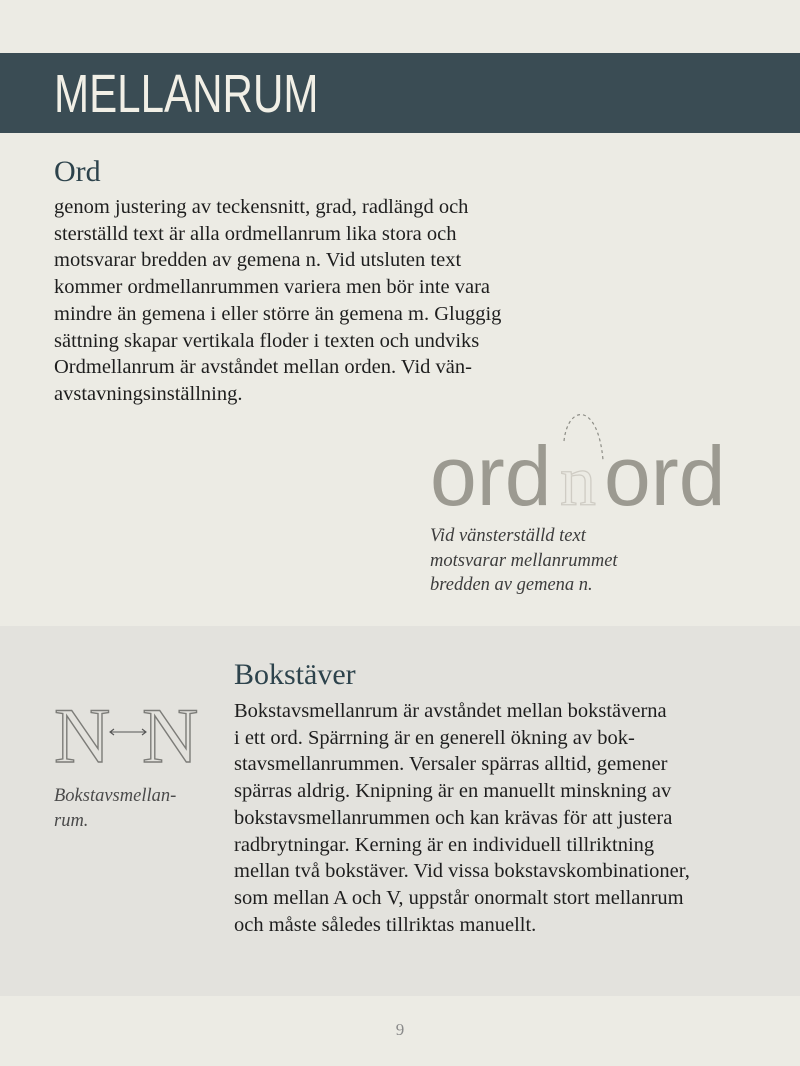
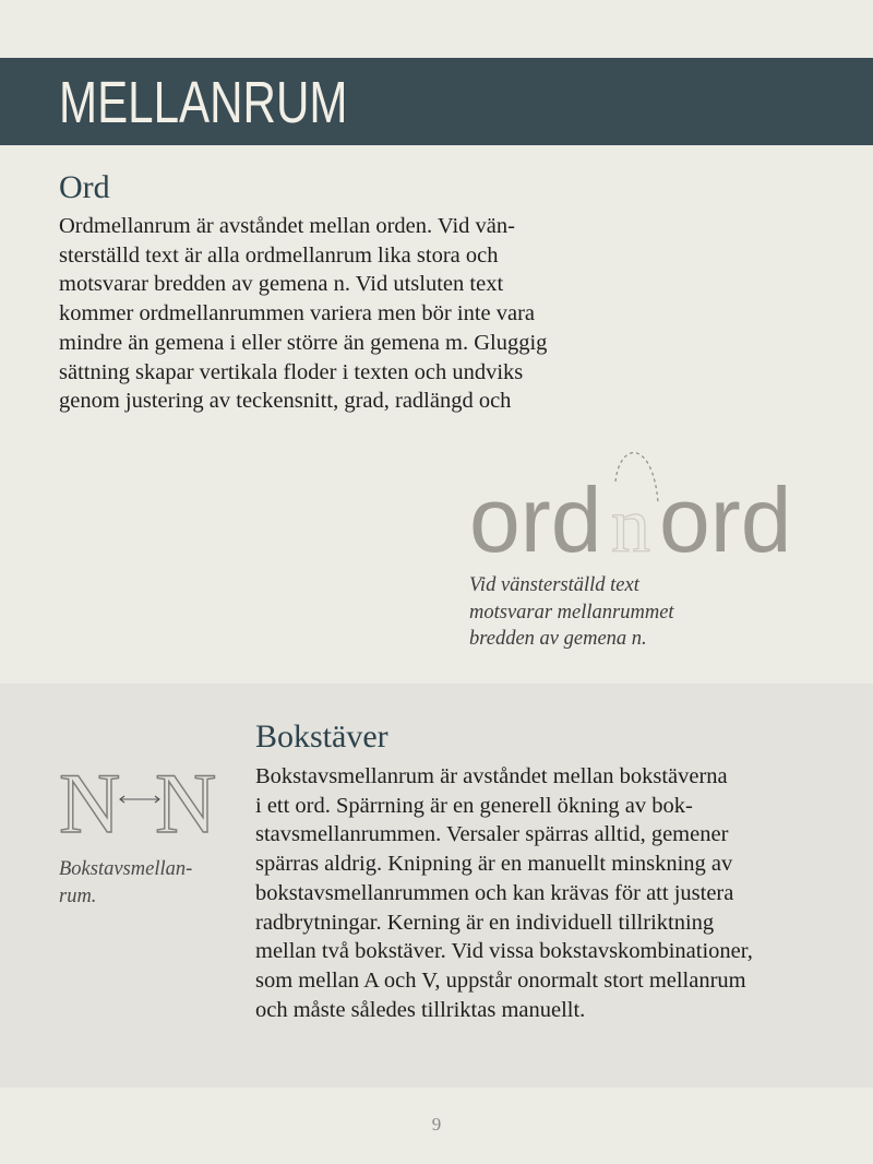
  MELLANRUM
  Ord
- genom justering av teckensnitt, grad, radlängd och
+ Ordmellanrum är avståndet mellan orden. Vid vän-
  sterställd text är alla ordmellanrum lika stora och
  motsvarar bredden av gemena n. Vid utsluten text
  kommer ordmellanrummen variera men bör inte vara
  mindre än gemena i eller större än gemena m. Gluggig
  sättning skapar vertikala floder i texten och undviks
- Ordmellanrum är avståndet mellan orden. Vid vän-
+ genom justering av teckensnitt, grad, radlängd och
- avstavningsinställning.
  ord
  n
  ord
  Vid vänsterställd text
  motsvarar mellanrummet
  bredden av gemena n.
  N
  N
  Bokstavsmellan-
  rum.
  Bokstäver
  Bokstavsmellanrum är avståndet mellan bokstäverna
  i ett ord. Spärrning är en generell ökning av bok-
  stavsmellanrummen. Versaler spärras alltid, gemener
  spärras aldrig. Knipning är en manuellt minskning av
  bokstavsmellanrummen och kan krävas för att justera
  radbrytningar. Kerning är en individuell tillriktning
  mellan två bokstäver. Vid vissa bokstavskombinationer,
  som mellan A och V, uppstår onormalt stort mellanrum
  och måste således tillriktas manuellt.
  9
